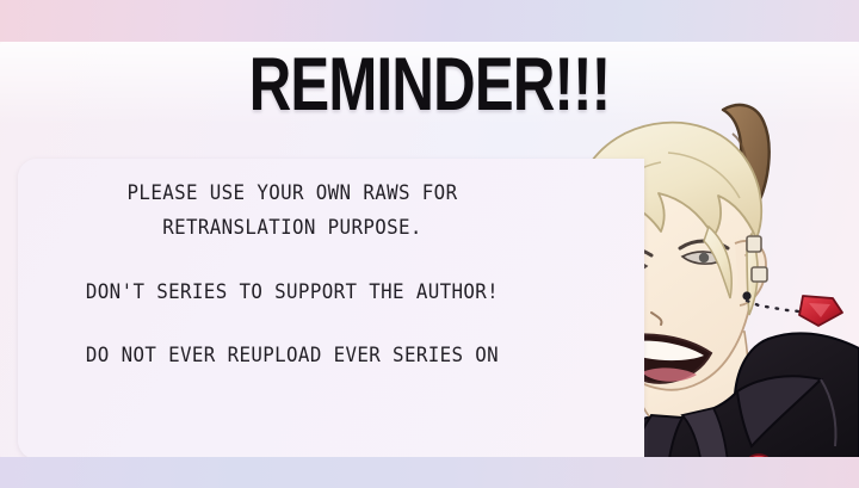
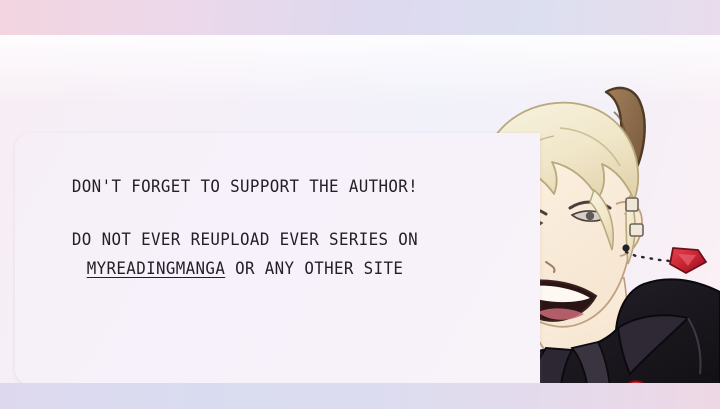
- REMINDER!!!
- PLEASE USE YOUR OWN RAWS FOR
- RETRANSLATION PURPOSE.
- DON'T SERIES TO SUPPORT THE AUTHOR!
+ DON'T FORGET TO SUPPORT THE AUTHOR!
  DO NOT EVER REUPLOAD EVER SERIES ON
+ MYREADINGMANGA OR ANY OTHER SITE
